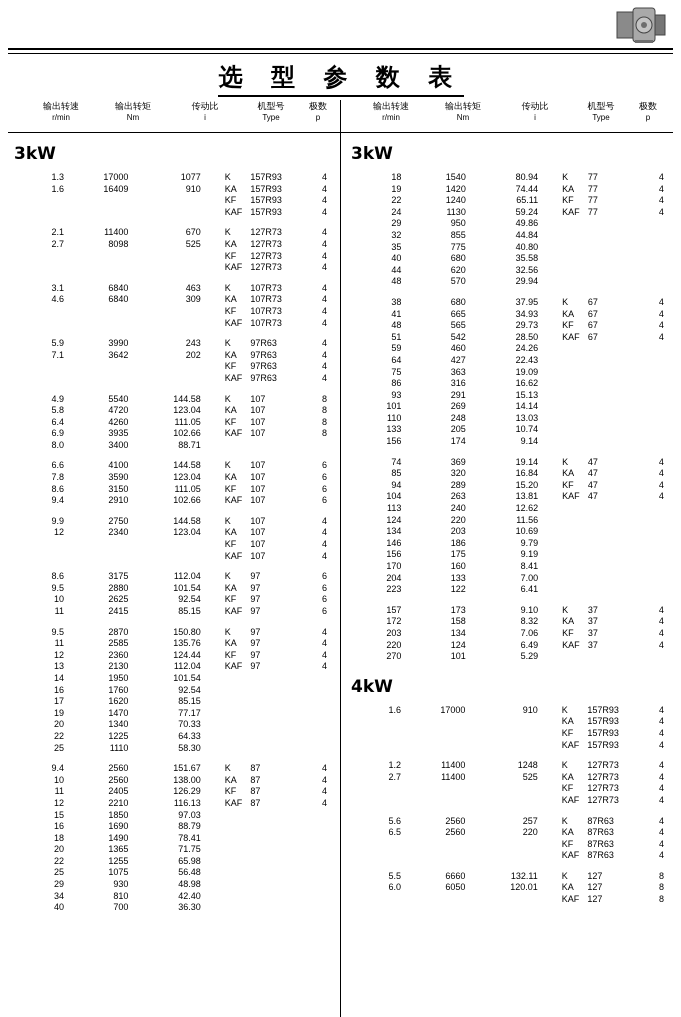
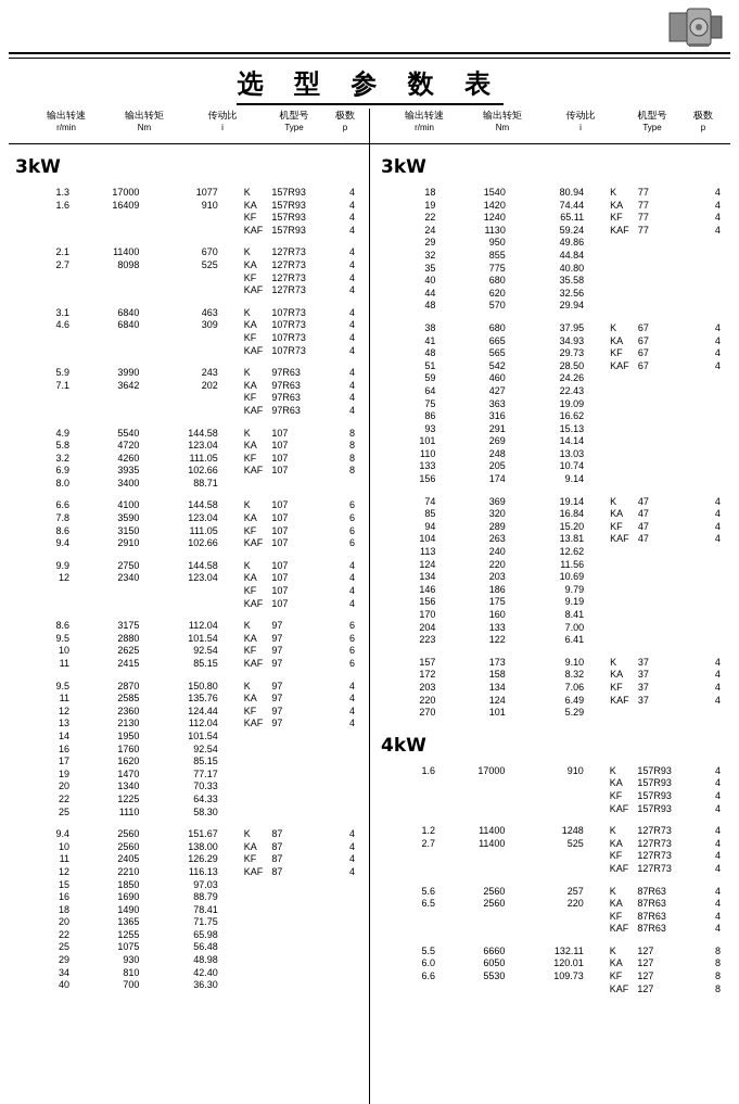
  选 型 参 数 表
  输出转速
  r/min
  输出转矩
  Nm
  传动比
  i
  机型号
  Type
  极数
  p
  输出转速
  r/min
  输出转矩
  Nm
  传动比
  i
  机型号
  Type
  极数
  p
  3kW
  1.3	17000	1077	K	157R93	4
  1.6	16409	910	KA	157R93	4
  			KF	157R93	4
  			KAF	157R93	4
  2.1	11400	670	K	127R73	4
  2.7	8098	525	KA	127R73	4
  			KF	127R73	4
  			KAF	127R73	4
  3.1	6840	463	K	107R73	4
  4.6	6840	309	KA	107R73	4
  			KF	107R73	4
  			KAF	107R73	4
  5.9	3990	243	K	97R63	4
  7.1	3642	202	KA	97R63	4
  			KF	97R63	4
  			KAF	97R63	4
  4.9	5540	144.58	K	107	8
  5.8	4720	123.04	KA	107	8
- 6.4	4260	111.05	KF	107	8
+ 3.2	4260	111.05	KF	107	8
  6.9	3935	102.66	KAF	107	8
  8.0	3400	88.71
  6.6	4100	144.58	K	107	6
  7.8	3590	123.04	KA	107	6
  8.6	3150	111.05	KF	107	6
  9.4	2910	102.66	KAF	107	6
  9.9	2750	144.58	K	107	4
  12	2340	123.04	KA	107	4
  			KF	107	4
  			KAF	107	4
  8.6	3175	112.04	K	97	6
  9.5	2880	101.54	KA	97	6
  10	2625	92.54	KF	97	6
  11	2415	85.15	KAF	97	6
  9.5	2870	150.80	K	97	4
  11	2585	135.76	KA	97	4
  12	2360	124.44	KF	97	4
  13	2130	112.04	KAF	97	4
  14	1950	101.54
  16	1760	92.54
  17	1620	85.15
  19	1470	77.17
  20	1340	70.33
  22	1225	64.33
  25	1110	58.30
  9.4	2560	151.67	K	87	4
  10	2560	138.00	KA	87	4
  11	2405	126.29	KF	87	4
  12	2210	116.13	KAF	87	4
  15	1850	97.03
  16	1690	88.79
  18	1490	78.41
  20	1365	71.75
  22	1255	65.98
  25	1075	56.48
  29	930	48.98
  34	810	42.40
  40	700	36.30
  3kW
  18	1540	80.94	K	77	4
  19	1420	74.44	KA	77	4
  22	1240	65.11	KF	77	4
  24	1130	59.24	KAF	77	4
  29	950	49.86
  32	855	44.84
  35	775	40.80
  40	680	35.58
  44	620	32.56
  48	570	29.94
  38	680	37.95	K	67	4
  41	665	34.93	KA	67	4
  48	565	29.73	KF	67	4
  51	542	28.50	KAF	67	4
  59	460	24.26
  64	427	22.43
  75	363	19.09
  86	316	16.62
  93	291	15.13
  101	269	14.14
  110	248	13.03
  133	205	10.74
  156	174	9.14
  74	369	19.14	K	47	4
  85	320	16.84	KA	47	4
  94	289	15.20	KF	47	4
  104	263	13.81	KAF	47	4
  113	240	12.62
  124	220	11.56
  134	203	10.69
  146	186	9.79
  156	175	9.19
  170	160	8.41
  204	133	7.00
  223	122	6.41
  157	173	9.10	K	37	4
  172	158	8.32	KA	37	4
  203	134	7.06	KF	37	4
  220	124	6.49	KAF	37	4
  270	101	5.29
  4kW
  1.6	17000	910	K	157R93	4
  			KA	157R93	4
  			KF	157R93	4
  			KAF	157R93	4
  1.2	11400	1248	K	127R73	4
  2.7	11400	525	KA	127R73	4
  			KF	127R73	4
  			KAF	127R73	4
  5.6	2560	257	K	87R63	4
  6.5	2560	220	KA	87R63	4
  			KF	87R63	4
  			KAF	87R63	4
  5.5	6660	132.11	K	127	8
  6.0	6050	120.01	KA	127	8
+ 6.6	5530	109.73	KF	127	8
  			KAF	127	8
